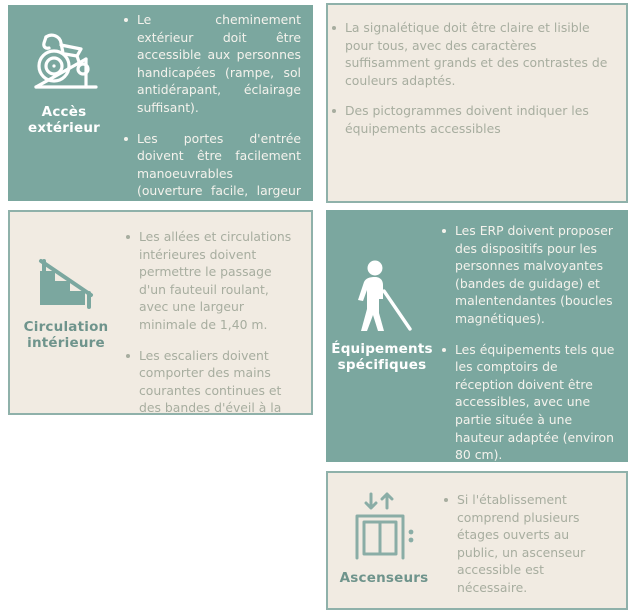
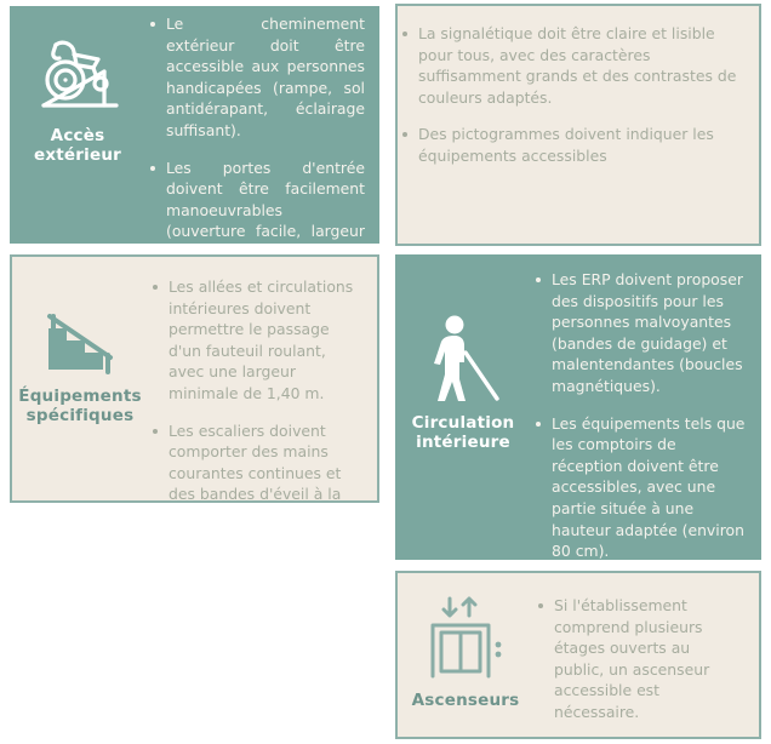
  Accès extérieur
  Le cheminement extérieur doit être accessible aux personnes handicapées (rampe, sol antidérapant, éclairage suffisant).
  Les portes d'entrée doivent être facilement manoeuvrables (ouverture facile, largeur
  La signalétique doit être claire et lisible pour tous, avec des caractères suffisamment grands et des contrastes de couleurs adaptés.
  Des pictogrammes doivent indiquer les équipements accessibles
- Circulation intérieure
+ Équipements spécifiques
  Les allées et circulations intérieures doivent permettre le passage d'un fauteuil roulant, avec une largeur minimale de 1,40 m.
  Les escaliers doivent comporter des mains courantes continues et des bandes d'éveil à la
- Équipements spécifiques
+ Circulation intérieure
  Les ERP doivent proposer des dispositifs pour les personnes malvoyantes (bandes de guidage) et malentendantes (boucles magnétiques).
  Les équipements tels que les comptoirs de réception doivent être accessibles, avec une partie située à une hauteur adaptée (environ 80 cm).
  Ascenseurs
  Si l'établissement comprend plusieurs étages ouverts au public, un ascenseur accessible est nécessaire.
